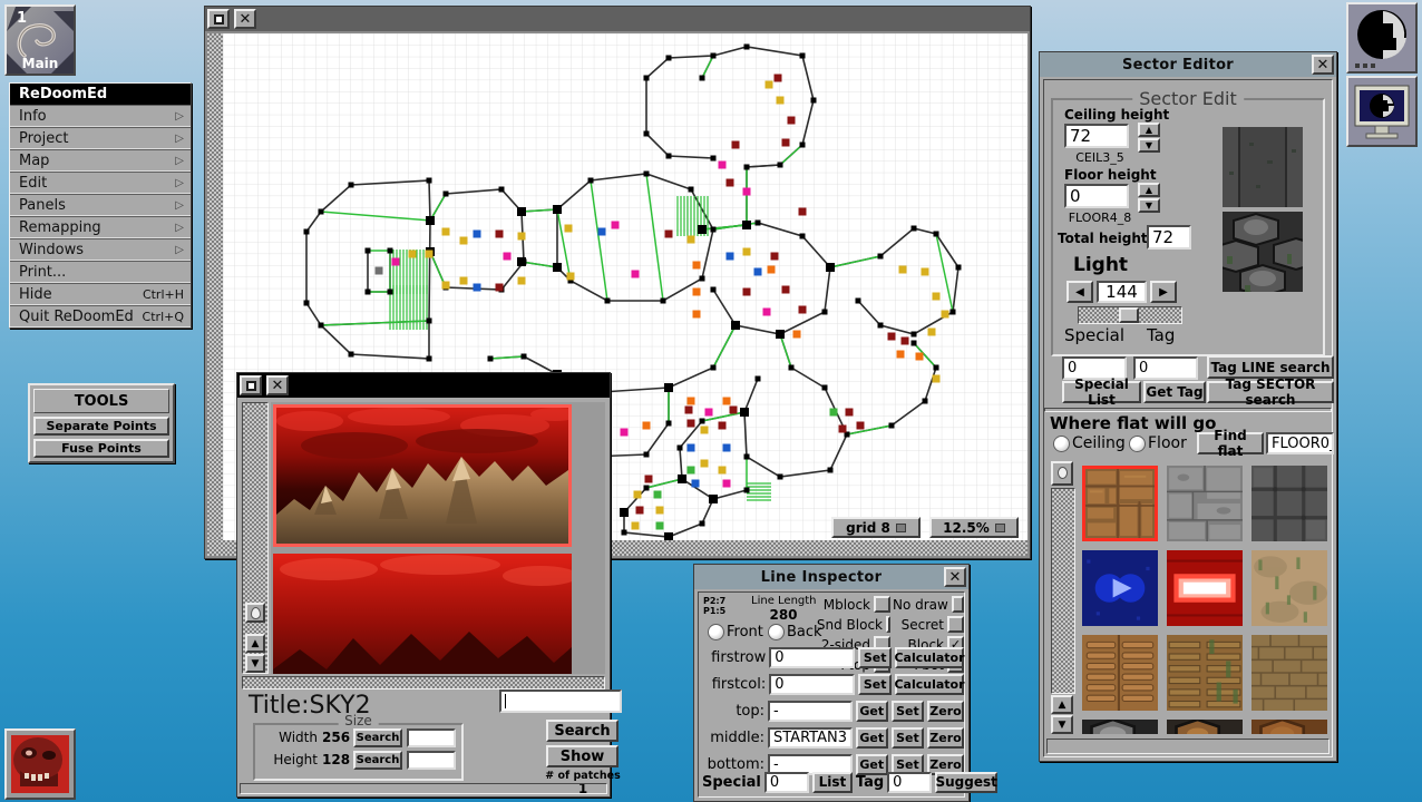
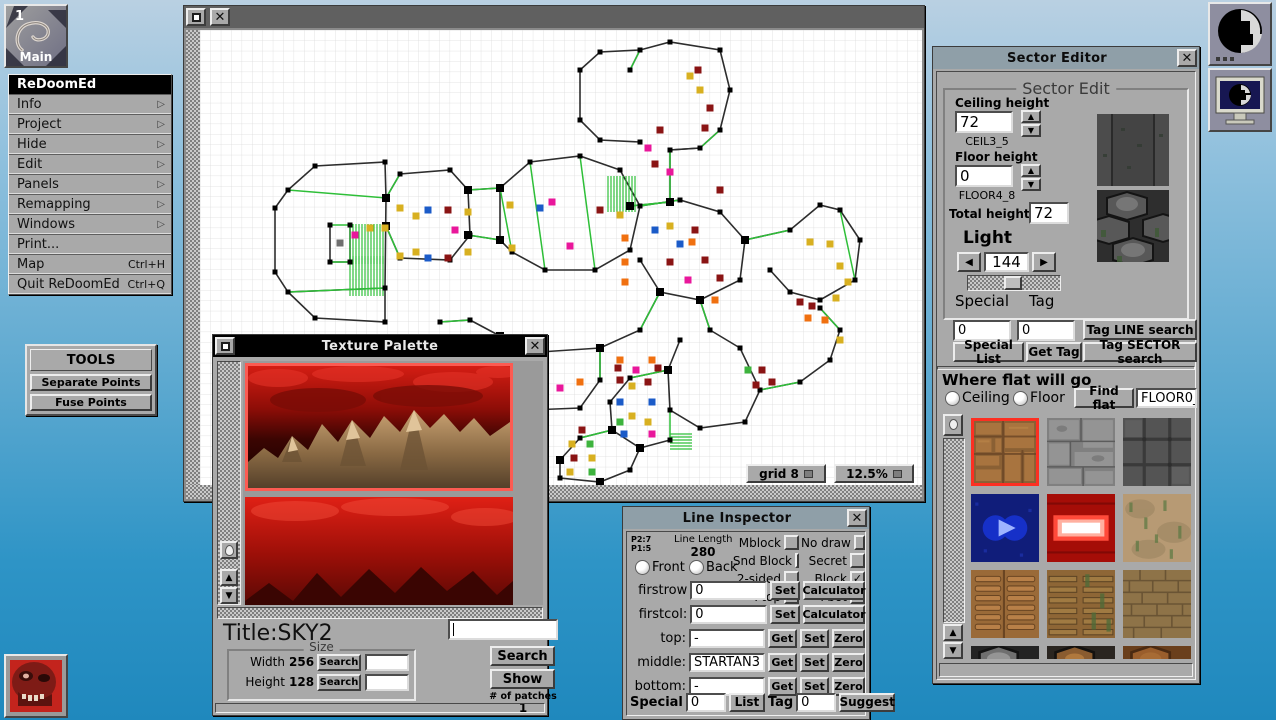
  1
  Main
  ReDoomEd
  Info
  ▷
  Project
  ▷
- Map
+ Hide
  ▷
  Edit
  ▷
  Panels
  ▷
  Remapping
  ▷
  Windows
  ▷
  Print...
- Hide
+ Map
  Ctrl+H
  Quit ReDoomEd
  Ctrl+Q
  TOOLS
  Separate Points
  Fuse Points
  ✕
  grid 8
  12.5%
+ Texture Palette
  ✕
  ▲
  ▼
  Title:SKY2
  Search
  Show
  # of patches
  1
  Size
  Width
  256
  Height
  128
  Search
  Search
  Line Inspector
  ✕
  P2:7
  P1:5
  Line Length
  280
  Front
  Back
  Mblock
  No draw
  Snd Block
  Secret
  2-sided
  Block
  ✓
  firstrow
  0
  Set
  Calculator
  firstcol:
  0
  Set
  Calculator
  top:
  -
  Get
  Set
  Zero
  middle:
  STARTAN3
  Get
  Set
  Zero
  bottom:
  -
  Get
  Set
  Zero
  Special
  0
  List
  Tag
  0
  Suggest
  Sector Editor
  ✕
  Sector Edit
  Ceiling height
  72
  ▲
  ▼
  CEIL3_5
  Floor height
  0
  ▲
  ▼
  FLOOR4_8
  Total height
  72
  Light
  ◀
  144
  ▶
  Special
  Tag
  0
  0
  Tag LINE search
  Special List
  Get Tag
  Tag SECTOR search
  Where flat will go
  Ceiling
  Floor
  Find flat
  FLOOR0_
  ▲
  ▼
